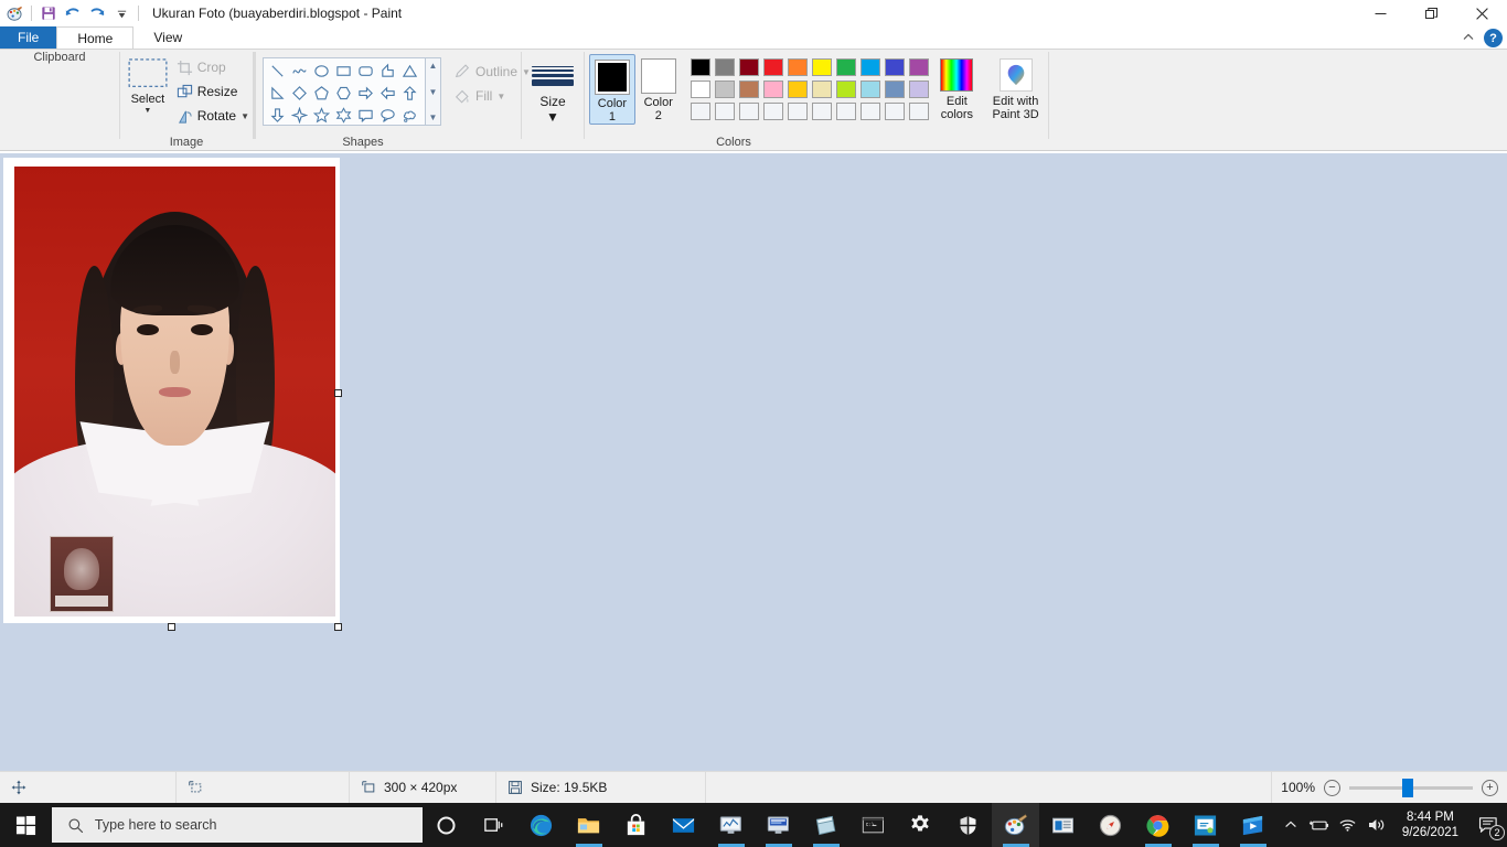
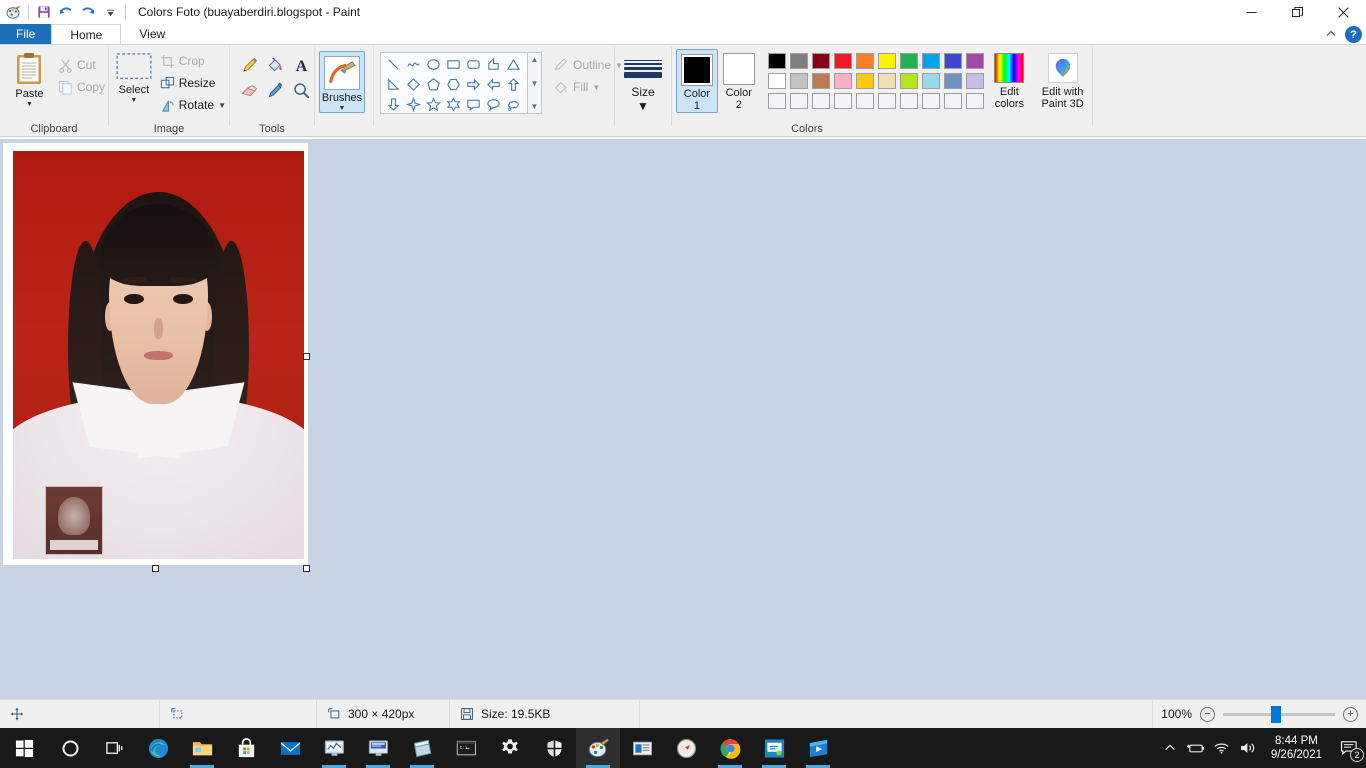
- Ukuran Foto (buayaberdiri.blogspot - Paint
+ Colors Foto (buayaberdiri.blogspot - Paint
  File
  Home
  View
  ?
+ Paste
+ Cut
+ Copy
  Clipboard
  Select
  Crop
  Resize
  Rotate
  ▼
  Image
+ A
+ Tools
+ Brushes
  ▲
  ▼
  ▼
  Outline
  ▼
  Fill
  ▼
- Shapes
  Size
  ▼
  Color
  1
  Color
  2
  Edit
  colors
  Edit with
  Paint 3D
  Colors
  300 × 420px
  Size: 19.5KB
  100%
  −
  +
- Type here to search
  8:44 PM
  9/26/2021
  2
